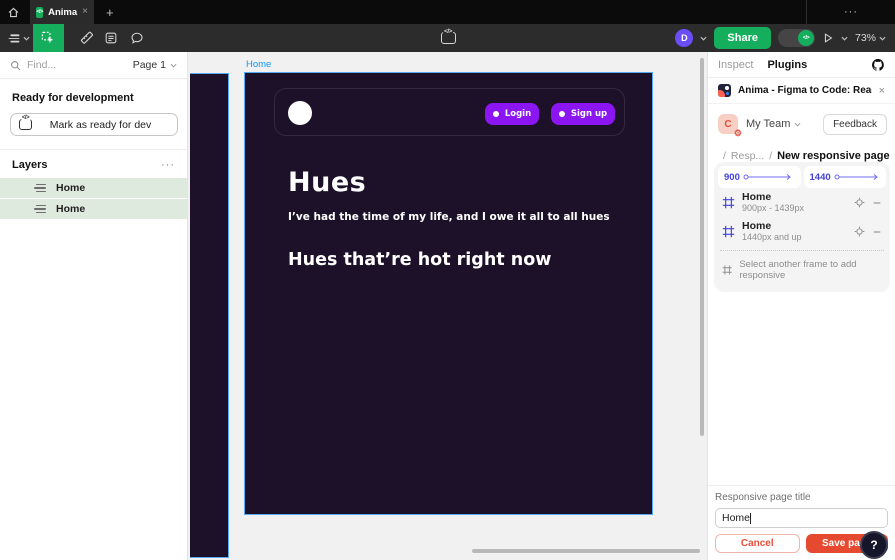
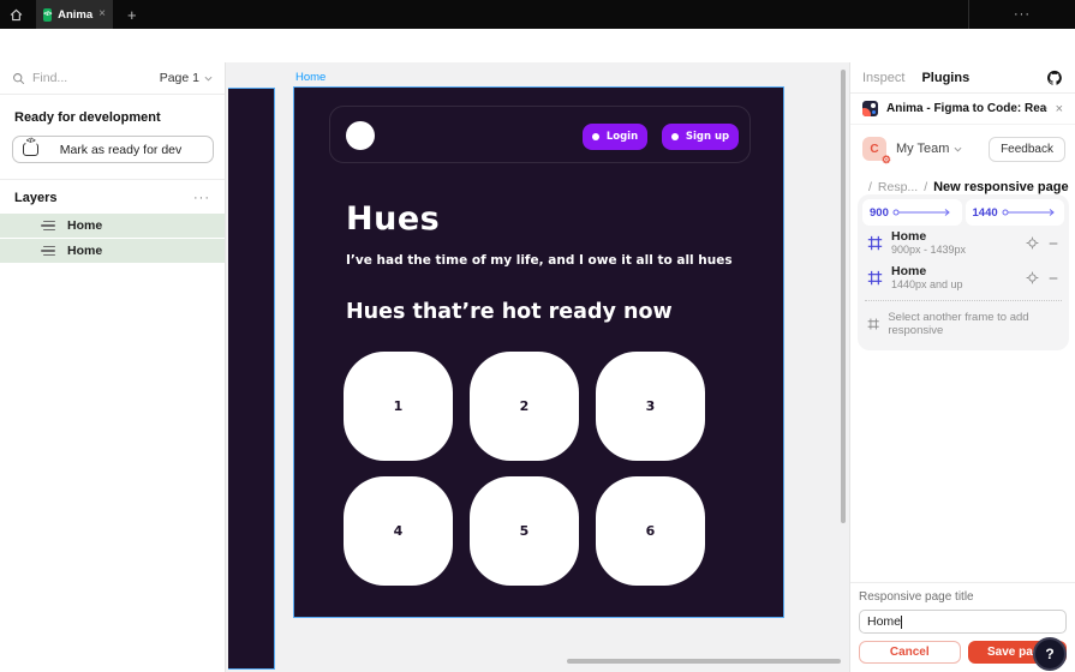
  Anima
  ×
  +
  ···
- D
- Share
- 73%
  Find...
  Page 1
  Ready for development
  Mark as ready for dev
  Layers
  ···
  Home
  Home
  Home
  Login
  Sign up
  Hues
  I’ve had the time of my life, and I owe it all to all hues
- Hues that’re hot right now
+ Hues that’re hot ready now
+ 1
+ 2
+ 3
+ 4
+ 5
+ 6
  Inspect
  Plugins
  ×
  C
  ⚙
  My Team
  Feedback
  /
  Resp...
  /
  New responsive page
  900
  1440
  Home
  900px - 1439px
  Home
  1440px and up
  Select another frame to add responsive
  Responsive page title
  Home
  Cancel
  Save pa
  ?
